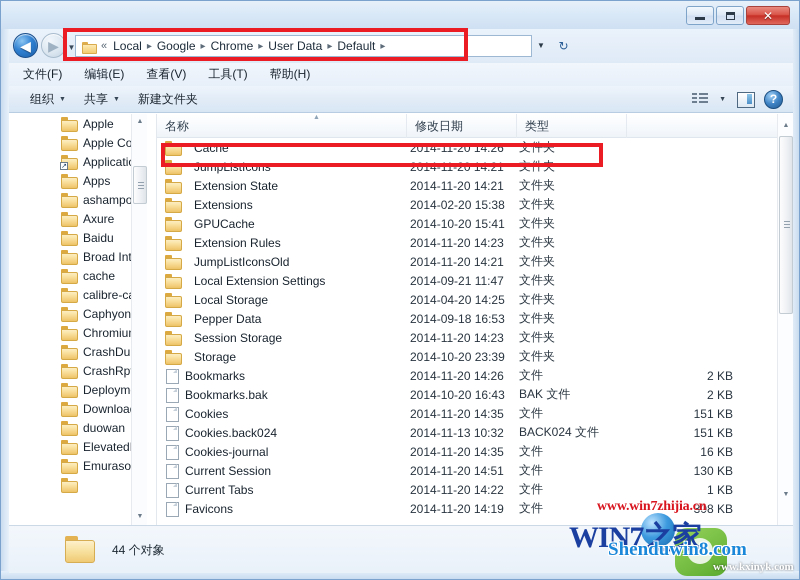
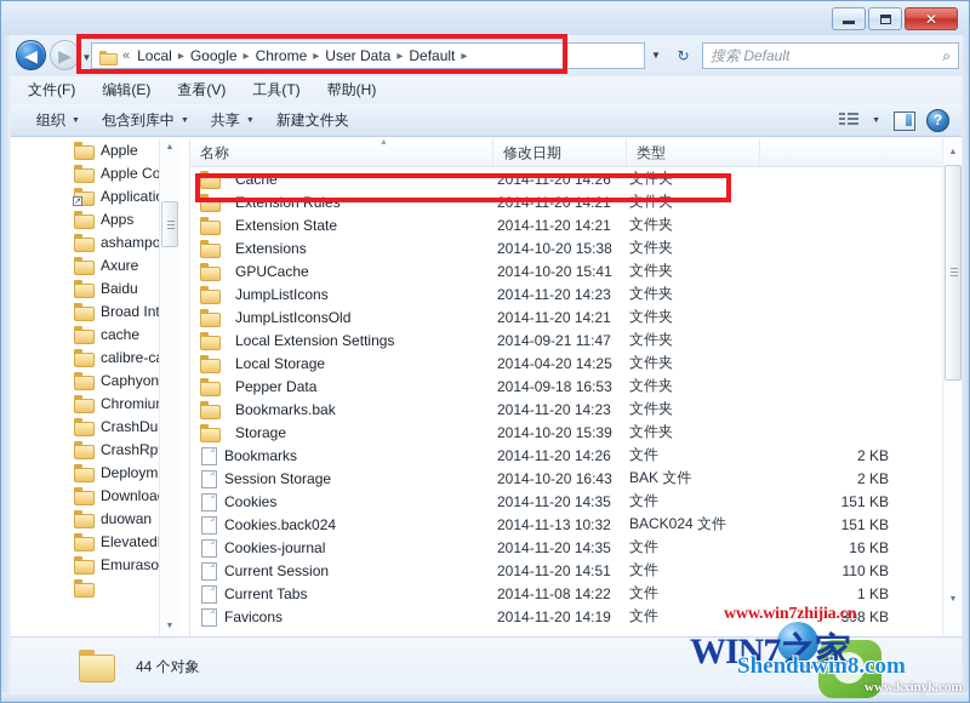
  ✕
  ◀
  ▶
  ▼
  «
  Local
  ▸
  Google
  ▸
  Chrome
  ▸
  User Data
  ▸
  Default
  ▸
  ▼
  ↻
+ 搜索 Default
+ ⌕
  文件(F)
  编辑(E)
  查看(V)
  工具(T)
  帮助(H)
  组织
+ 包含到库中
  共享
  新建文件夹
  ?
  Apple
  Apple Co
  Applicati
  Apps
  ashampo
  Axure
  Baidu
  Broad In
  cache
  calibre-c
  Caphyon
  Chromiu
  CrashDu
  CrashRp
  Deploym
  Downloa
  duowan
  Elevated
  Emuraso
  名称
  修改日期
  类型
  Cache
  2014-11-20 14:26
  文件夹
- JumpListIcons
+ Extension Rules
  2014-11-20 14:21
  文件夹
  Extension State
  2014-11-20 14:21
  文件夹
  Extensions
- 2014-02-20 15:38
+ 2014-10-20 15:38
  文件夹
  GPUCache
  2014-10-20 15:41
  文件夹
- Extension Rules
+ JumpListIcons
  2014-11-20 14:23
  文件夹
  JumpListIconsOld
  2014-11-20 14:21
  文件夹
  Local Extension Settings
  2014-09-21 11:47
  文件夹
  Local Storage
  2014-04-20 14:25
  文件夹
  Pepper Data
  2014-09-18 16:53
  文件夹
- Session Storage
+ Bookmarks.bak
  2014-11-20 14:23
  文件夹
  Storage
- 2014-10-20 23:39
+ 2014-10-20 15:39
  文件夹
  Bookmarks
  2014-11-20 14:26
  文件
  2 KB
- Bookmarks.bak
+ Session Storage
  2014-10-20 16:43
  BAK 文件
  2 KB
  Cookies
  2014-11-20 14:35
  文件
  151 KB
  Cookies.back024
  2014-11-13 10:32
  BACK024 文件
  151 KB
  Cookies-journal
  2014-11-20 14:35
  文件
  16 KB
  Current Session
  2014-11-20 14:51
  文件
- 130 KB
+ 110 KB
  Current Tabs
- 2014-11-20 14:22
+ 2014-11-08 14:22
  文件
  1 KB
  Favicons
  2014-11-20 14:19
  文件
  308 KB
  44 个对象
  www.win7zhijia.cn
  WIN7之家
  Shenduwin8.com
  www.kxinyk.com
